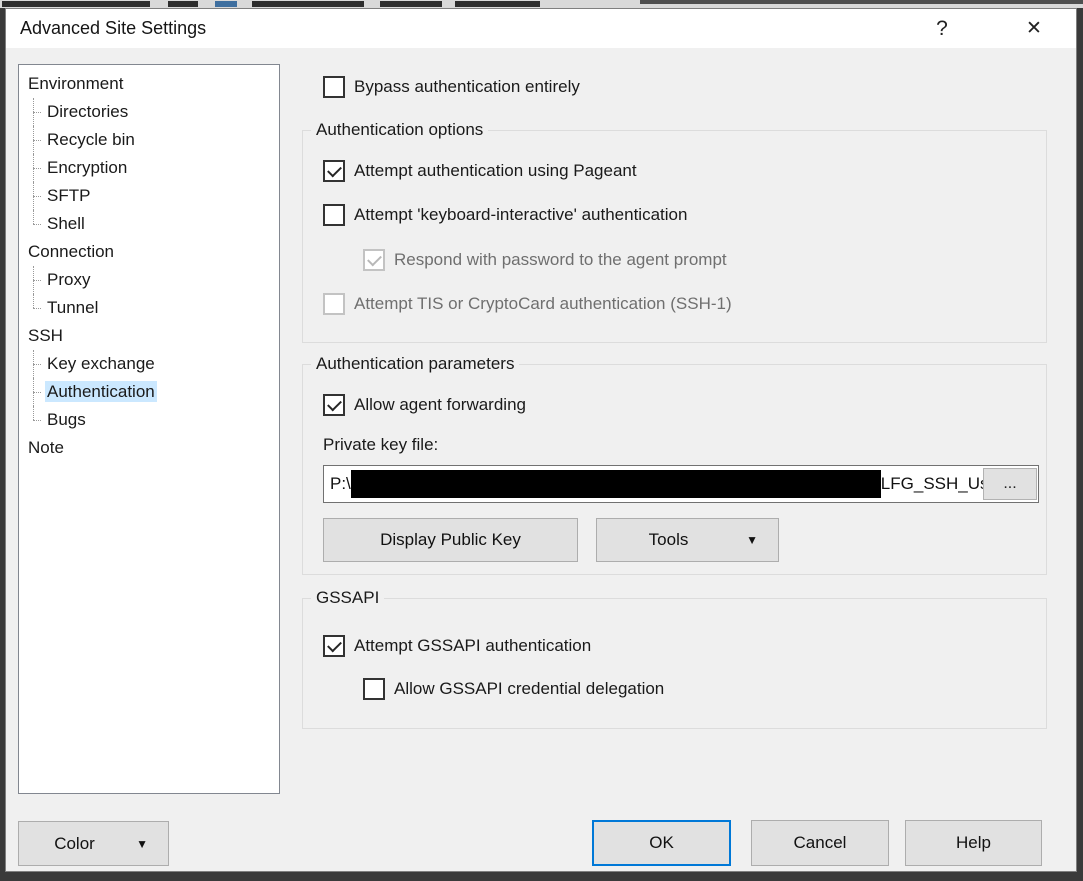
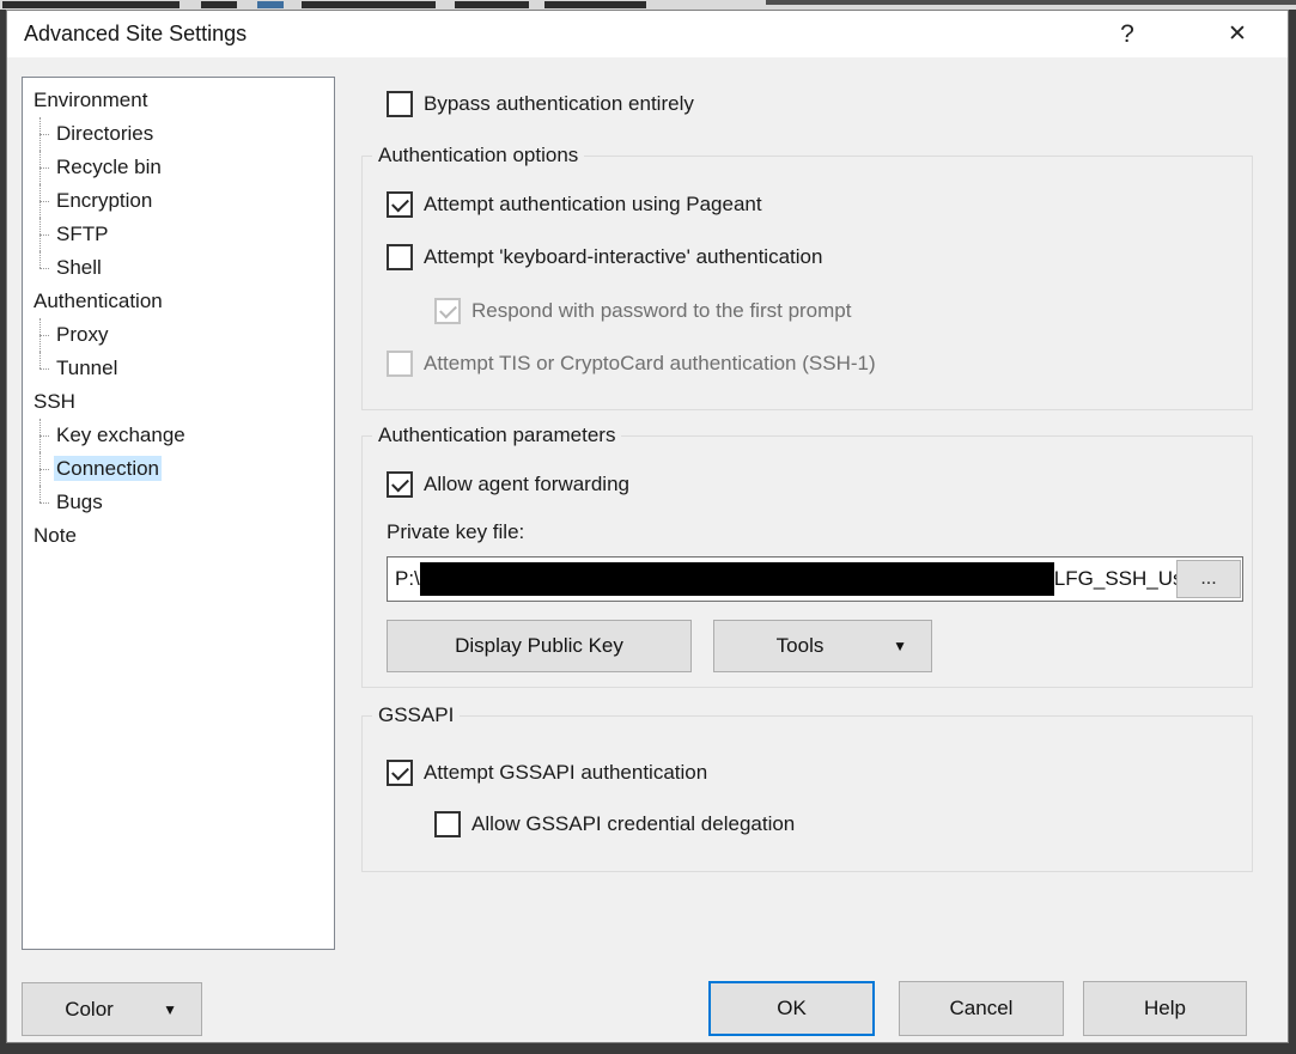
  Advanced Site Settings
  ?
  ✕
  Environment
  Directories
  Recycle bin
  Encryption
  SFTP
  Shell
- Connection
+ Authentication
  Proxy
  Tunnel
  SSH
  Key exchange
- Authentication
+ Connection
  Bugs
  Note
  Bypass authentication entirely
  Authentication options
  Attempt authentication using Pageant
  Attempt 'keyboard-interactive' authentication
- Respond with password to the agent prompt
+ Respond with password to the first prompt
  Attempt TIS or CryptoCard authentication (SSH-1)
  Authentication parameters
  Allow agent forwarding
  Private key file:
  P:\
  LFG_SSH_U
  ...
  Display Public Key
  Tools
  ▼
  GSSAPI
  Attempt GSSAPI authentication
  Allow GSSAPI credential delegation
  Color
  ▼
  OK
  Cancel
  Help
